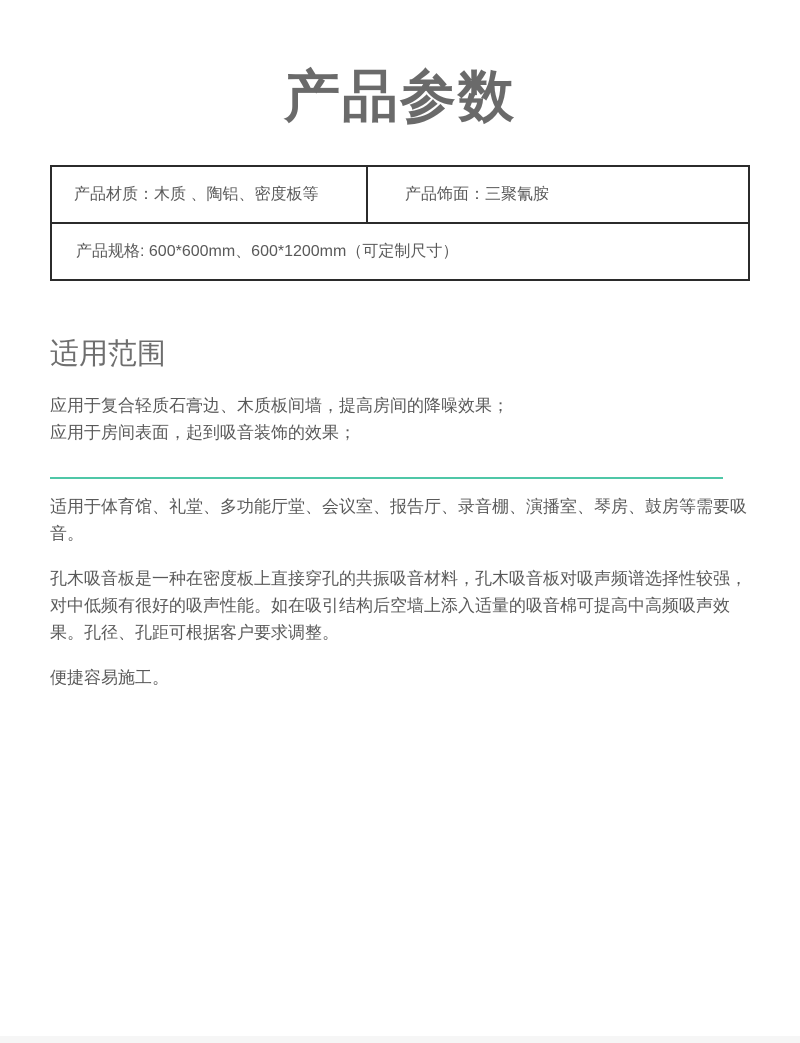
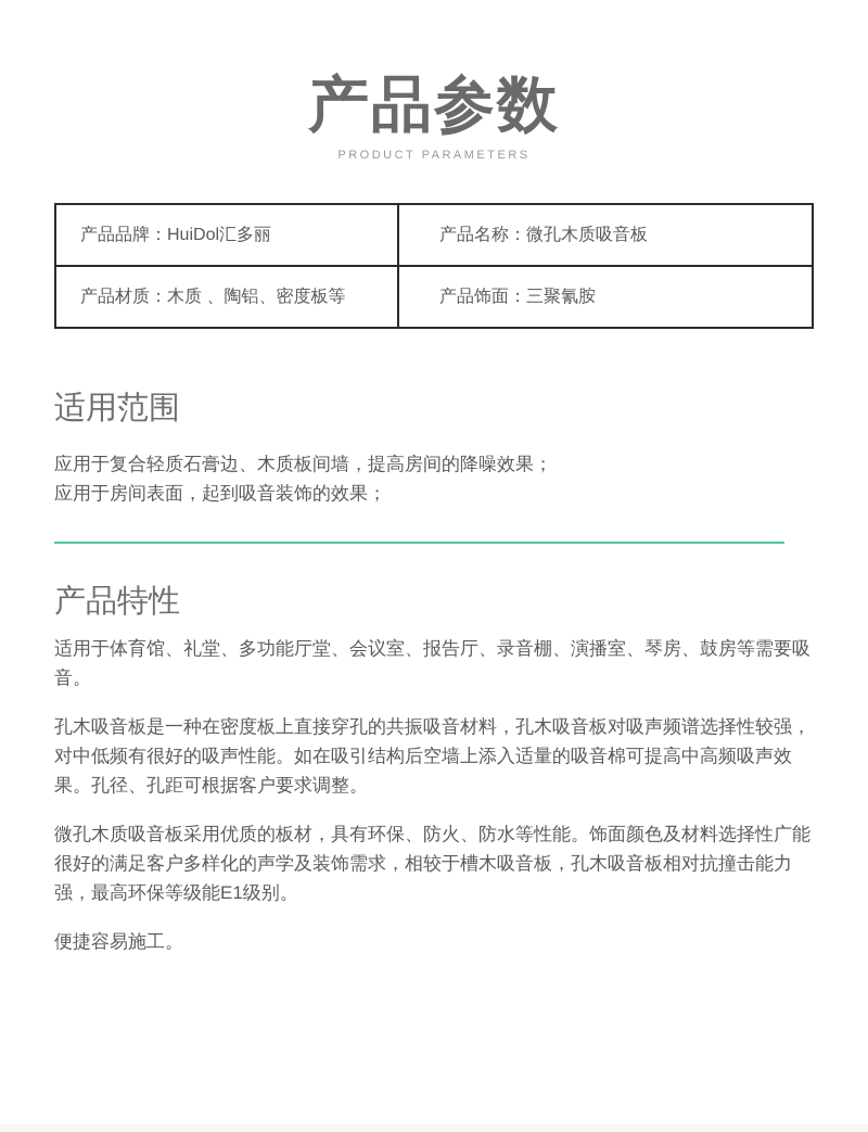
  产品参数
+ PRODUCT PARAMETERS
+ 产品品牌：HuiDol汇多丽	产品名称：微孔木质吸音板
  产品材质：木质 、陶铝、密度板等	产品饰面：三聚氰胺
- 产品规格: 600*600mm、600*1200mm（可定制尺寸）
  适用范围
  应用于复合轻质石膏边、木质板间墙，提高房间的降噪效果；
  应用于房间表面，起到吸音装饰的效果；
+ 产品特性
  适用于体育馆、礼堂、多功能厅堂、会议室、报告厅、录音棚、演播室、琴房、鼓房等需要吸音。
  孔木吸音板是一种在密度板上直接穿孔的共振吸音材料，孔木吸音板对吸声频谱选择性较强，对中低频有很好的吸声性能。如在吸引结构后空墙上添入适量的吸音棉可提高中高频吸声效果。孔径、孔距可根据客户要求调整。
+ 微孔木质吸音板采用优质的板材，具有环保、防火、防水等性能。饰面颜色及材料选择性广能很好的满足客户多样化的声学及装饰需求，相较于槽木吸音板，孔木吸音板相对抗撞击能力强，最高环保等级能E1级别。
  便捷容易施工。
